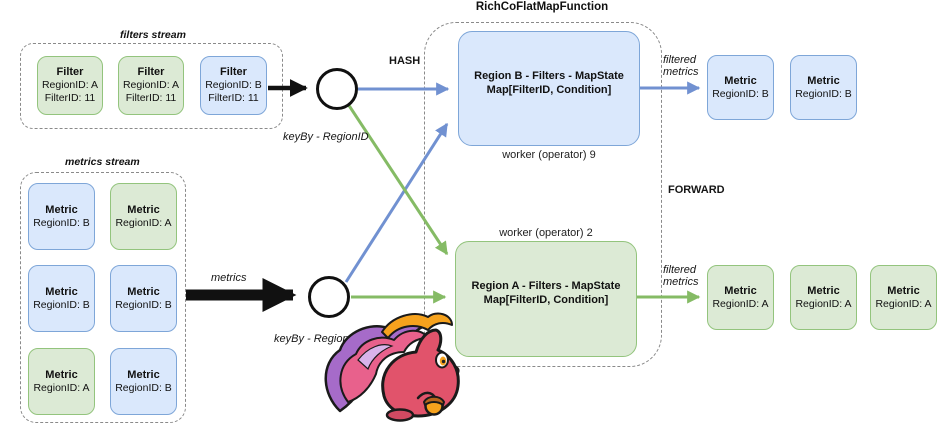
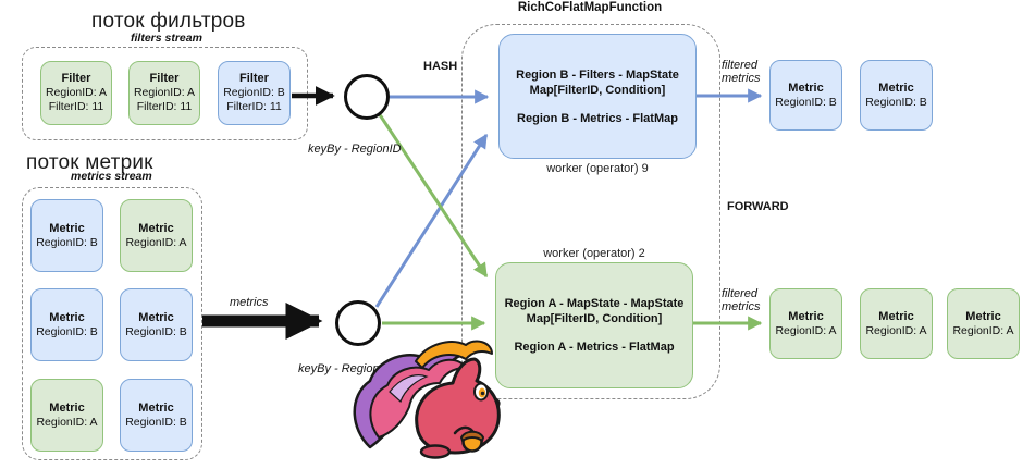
+ поток фильтров
  filters stream
  Filter
  RegionID: A
  FilterID: 11
  Filter
  RegionID: A
  FilterID: 11
  Filter
  RegionID: B
  FilterID: 11
+ поток метрик
  metrics stream
  Metric
  RegionID: B
  Metric
  RegionID: A
  Metric
  RegionID: B
  Metric
  RegionID: B
  Metric
  RegionID: A
  Metric
  RegionID: B
  HASH
  keyBy - RegionID
  metrics
  keyBy - Regio
  FORWARD
  RichCoFlatMapFunction
  Region B - Filters - MapState
  Map[FilterID, Condition]
+ Region B - Metrics - FlatMap
  worker (operator) 9
  worker (operator) 2
- Region A - Filters - MapState
+ Region A - MapState - MapState
  Map[FilterID, Condition]
+ Region A - Metrics - FlatMap
  filtered metrics
  Metric
  RegionID: B
  Metric
  RegionID: B
  filtered metrics
  Metric
  RegionID: A
  Metric
  RegionID: A
  Metric
  RegionID: A
